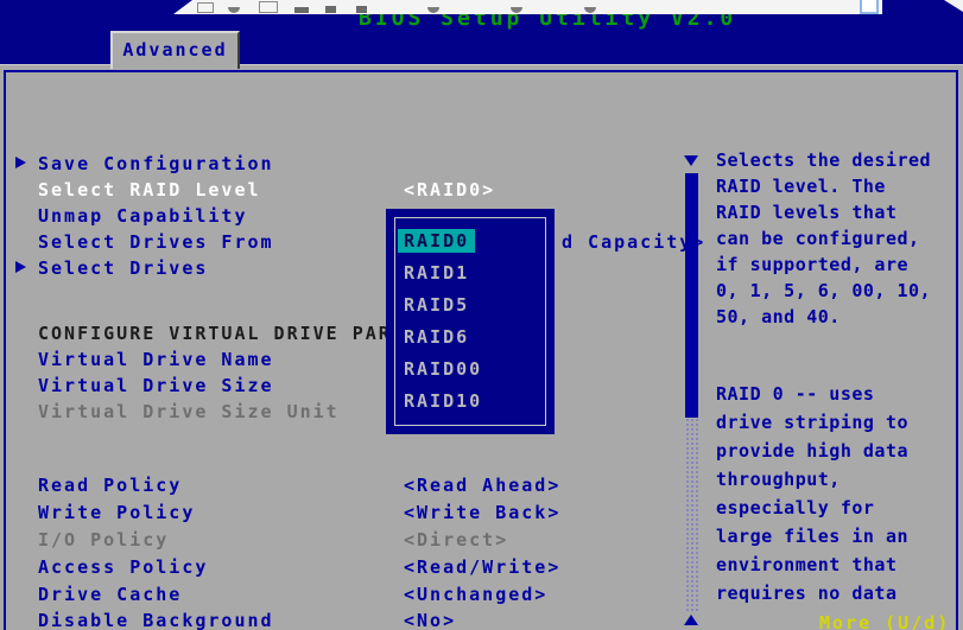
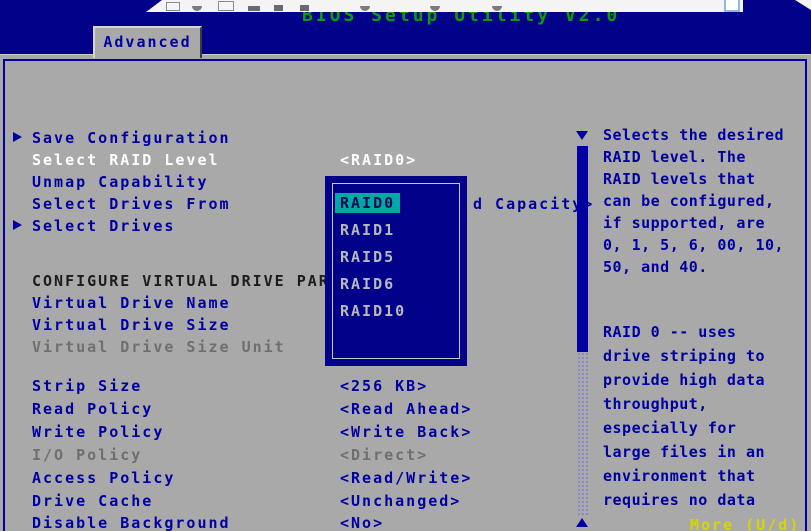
  BIOS Setup Utility V2.0
  Advanced
  Save Configuration
  Select RAID Level
  <RAID0>
  Unmap Capability
  Select Drives From
  d Capacit>
  Select Drives
  CONFIGURE VIRTUAL DRIVE PA
  Virtual Drive Name
  Virtual Drive Size
  Virtual Drive Size Unit
+ Strip Size
+ <256 KB>
  Read Policy
  <Read Ahead>
  Write Policy
  <Write Back>
  I/O Policy
  <Direct>
  Access Policy
  <Read/Write>
  Drive Cache
  <Unchanged>
  Disable Background
  <No>
  RAID0
  RAID1
  RAID5
  RAID6
- RAID00
  RAID10
  Selects the desired
  RAID level. The
  RAID levels that
  can be configured,
  if supported, are
  0, 1, 5, 6, 00, 10,
  50, and 40.
  RAID 0 -- uses
  drive striping to
  provide high data
  throughput,
  especially for
  large files in an
  environment that
  requires no data
  More (U/d)
